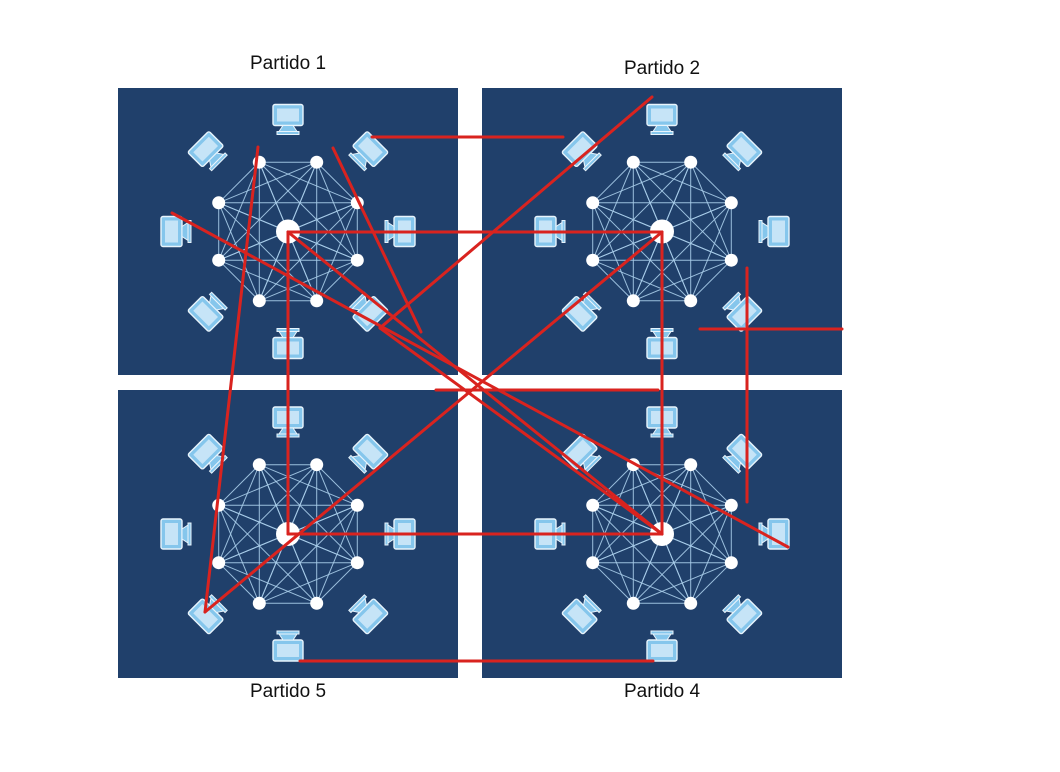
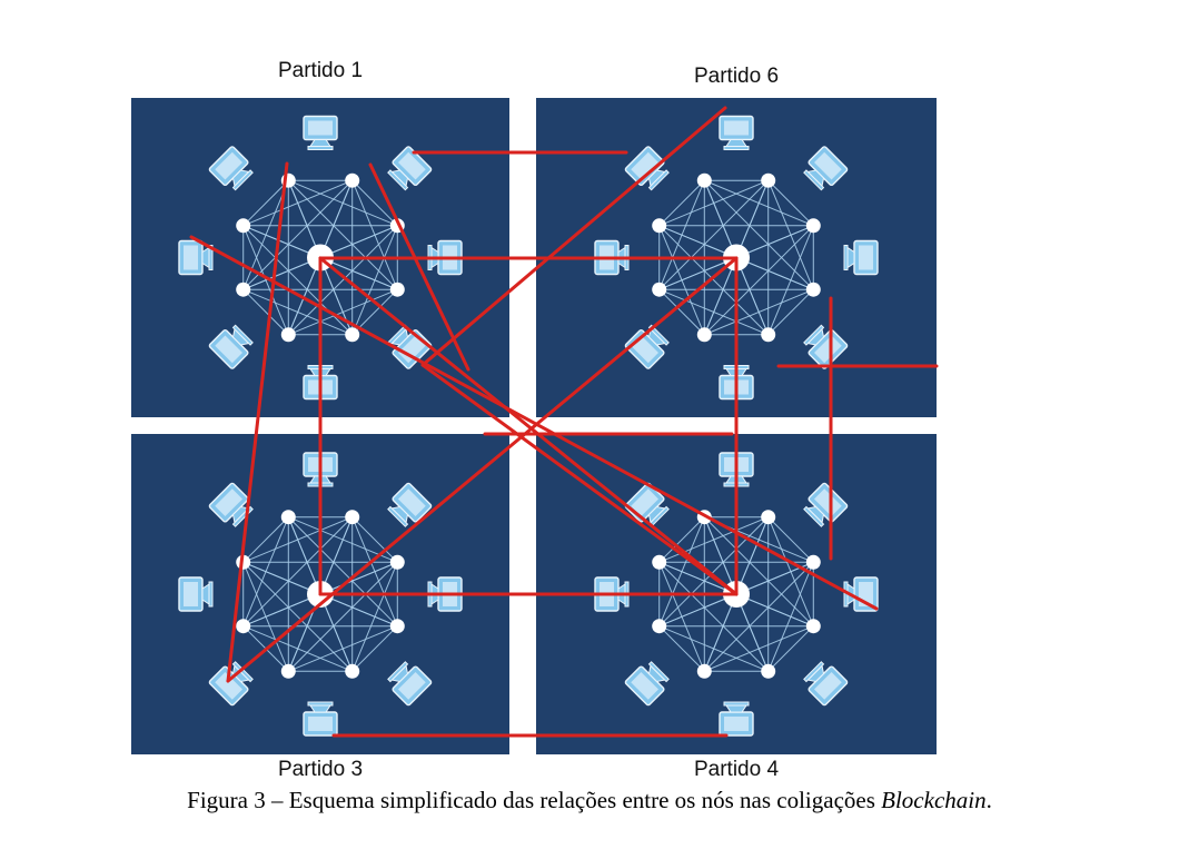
  Partido 1
- Partido 2
+ Partido 6
- Partido 5
+ Partido 3
  Partido 4
+ Figura 3 – Esquema simplificado das relações entre os nós nas coligações Blockchain.
